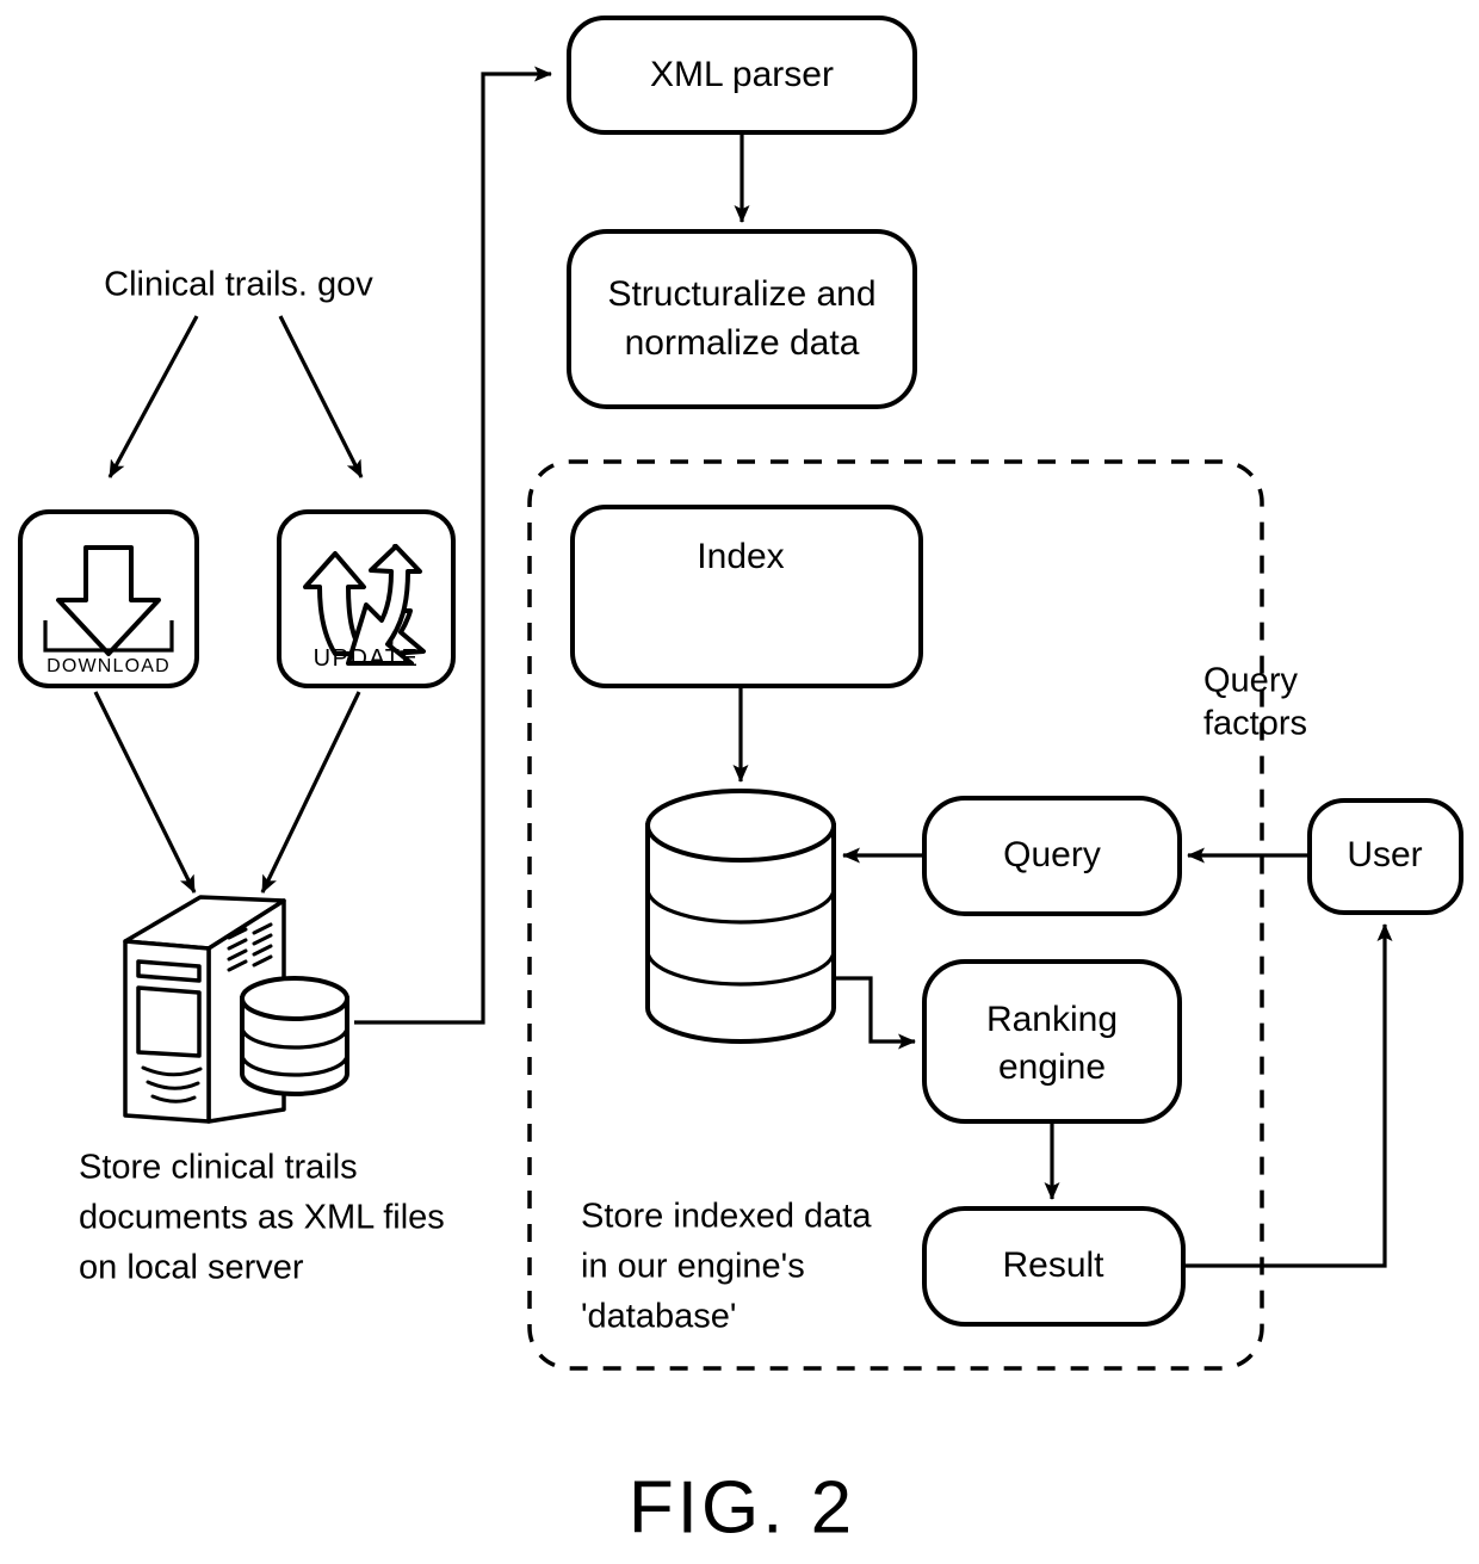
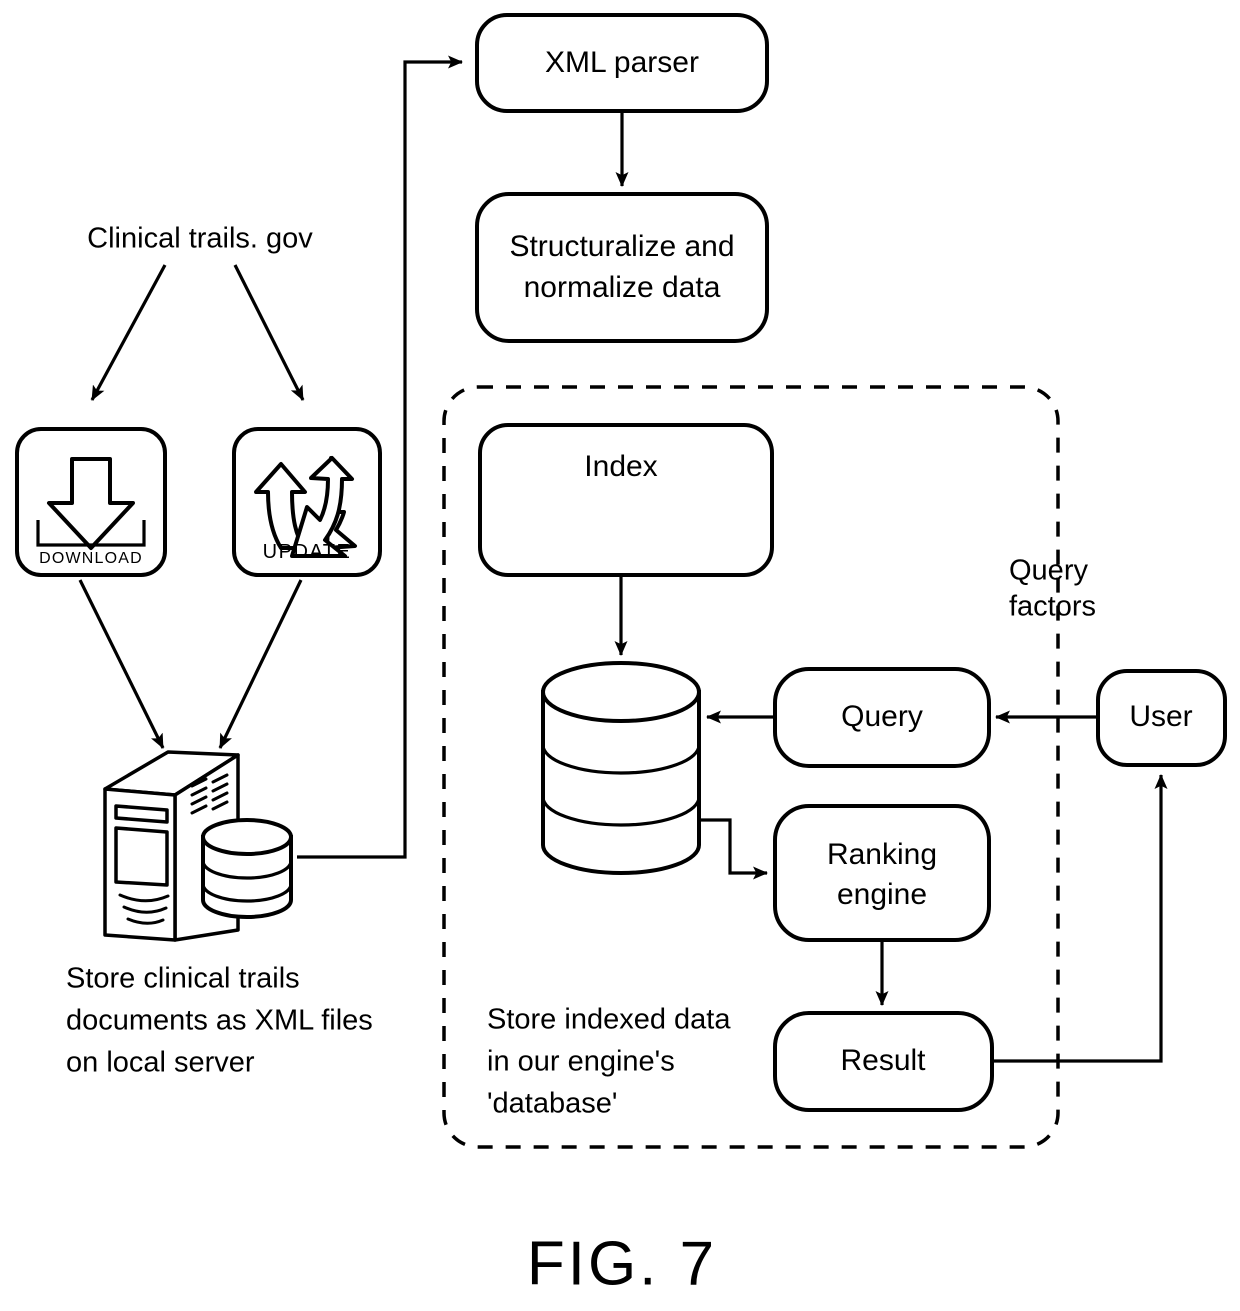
  XML parser
  Structuralize and
  normalize data
  Index
  Query
  User
  Ranking
  engine
  Result
  Clinical trails. gov
  DOWNLOAD
  UPDATE
  Query
  factors
  Store clinical trails
  documents as XML files
  on local server
  Store indexed data
  in our engine's
  'database'
- FIG. 2
+ FIG. 7
